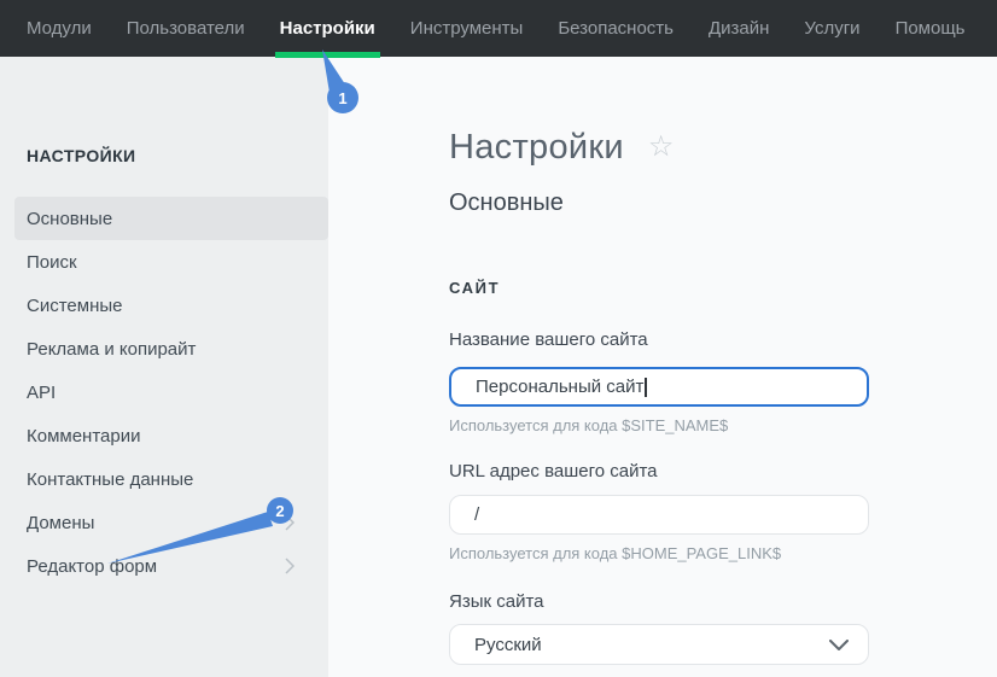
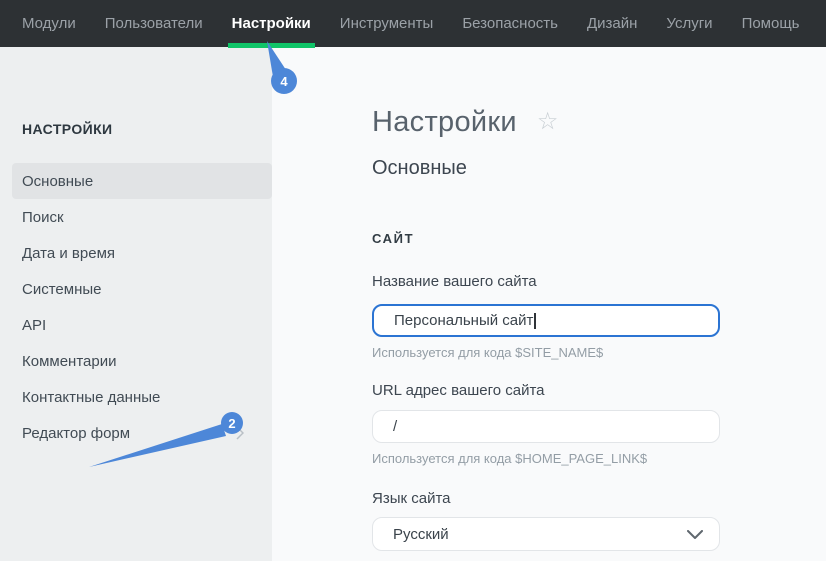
  Модули
  Пользователи
  Настройки
  Инструменты
  Безопасность
  Дизайн
  Услуги
  Помощь
  НАСТРОЙКИ
  Основные
  Поиск
+ Дата и время
  Системные
- Реклама и копирайт
  API
  Комментарии
  Контактные данные
- Домены
  Редактор форм
  Настройки
  ☆
  Основные
  САЙТ
  Название вашего сайта
  Персональный сайт
  Используется для кода $SITE_NAME$
  URL адрес вашего сайта
  /
  Используется для кода $HOME_PAGE_LINK$
  Язык сайта
  Русский
- 1
+ 4
  2
